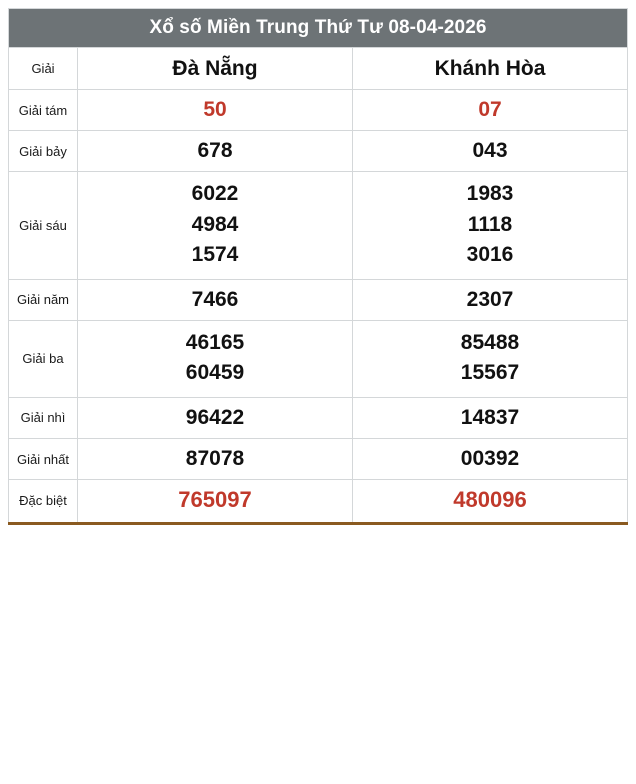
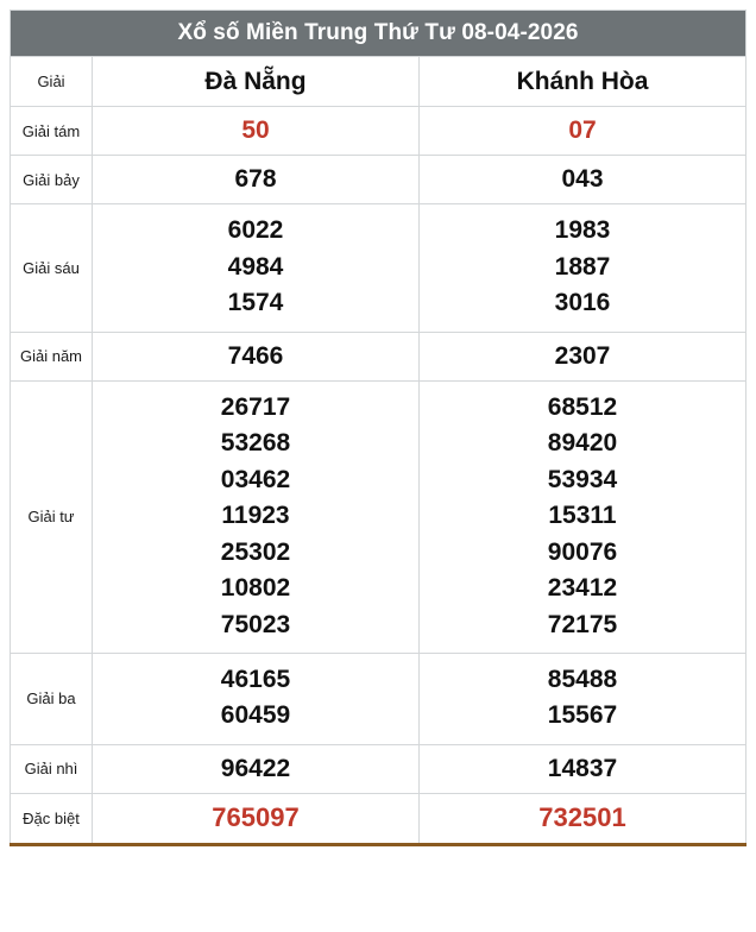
  Xổ số Miền Trung Thứ Tư 08-04-2026
  Giải	Đà Nẵng	Khánh Hòa
  Giải tám	50	07
  Giải bảy	678	043
- Giải sáu	602249841574	198311183016
+ Giải sáu	602249841574	198318873016
  Giải năm	7466	2307
+ Giải tư	26717532680346211923253021080275023	68512894205393415311900762341272175
  Giải ba	4616560459	8548815567
  Giải nhì	96422	14837
- Giải nhất	87078	00392
- Đặc biệt	765097	480096
+ Đặc biệt	765097	732501
